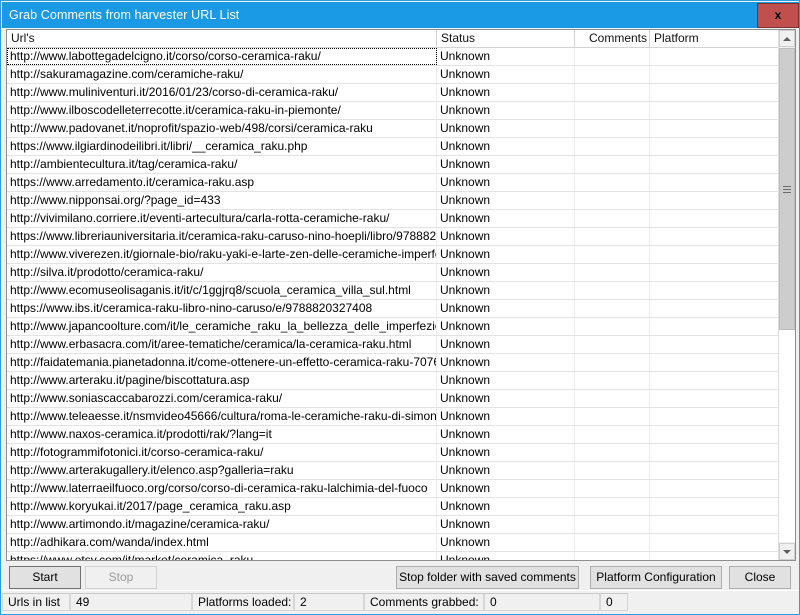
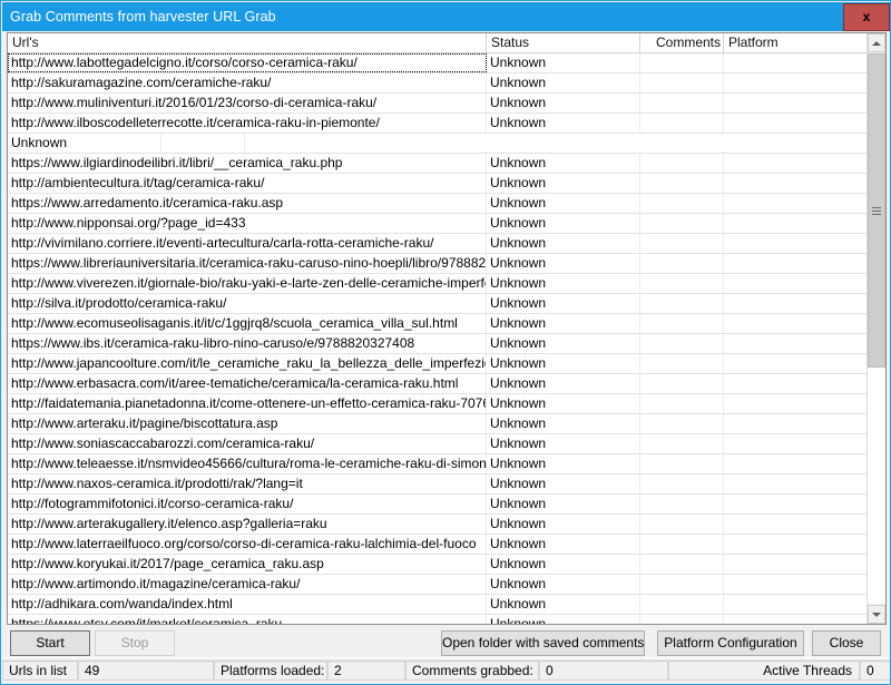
- Grab Comments from harvester URL List
+ Grab Comments from harvester URL Grab
  x
  Url's
  Status
  Comments
  Platform
  http://www.labottegadelcigno.it/corso/corso-ceramica-raku/
  Unknown
  http://sakuramagazine.com/ceramiche-raku/
  Unknown
  http://www.muliniventuri.it/2016/01/23/corso-di-ceramica-raku/
  Unknown
  http://www.ilboscodelleterrecotte.it/ceramica-raku-in-piemonte/
  Unknown
- http://www.padovanet.it/noprofit/spazio-web/498/corsi/ceramica-raku
  Unknown
  https://www.ilgiardinodeilibri.it/libri/__ceramica_raku.php
  Unknown
  http://ambientecultura.it/tag/ceramica-raku/
  Unknown
  https://www.arredamento.it/ceramica-raku.asp
  Unknown
  http://www.nipponsai.org/?page_id=433
  Unknown
  http://vivimilano.corriere.it/eventi-artecultura/carla-rotta-ceramiche-raku/
  Unknown
  https://www.libreriauniversitaria.it/ceramica-raku-caruso-nino-hoepli/libro/978882
  Unknown
  http://www.viverezen.it/giornale-bio/raku-yaki-e-larte-zen-delle-ceramiche-imperf
  Unknown
  http://silva.it/prodotto/ceramica-raku/
  Unknown
  http://www.ecomuseolisaganis.it/it/c/1ggjrq8/scuola_ceramica_villa_sul.html
  Unknown
  https://www.ibs.it/ceramica-raku-libro-nino-caruso/e/9788820327408
  Unknown
  http://www.japancoolture.com/it/le_ceramiche_raku_la_bellezza_delle_imperfezi
  Unknown
  http://www.erbasacra.com/it/aree-tematiche/ceramica/la-ceramica-raku.html
  Unknown
  http://faidatemania.pianetadonna.it/come-ottenere-un-effetto-ceramica-raku-7076
  Unknown
  http://www.arteraku.it/pagine/biscottatura.asp
  Unknown
  http://www.soniascaccabarozzi.com/ceramica-raku/
  Unknown
  http://www.teleaesse.it/nsmvideo45666/cultura/roma-le-ceramiche-raku-di-simon
  Unknown
  http://www.naxos-ceramica.it/prodotti/rak/?lang=it
  Unknown
  http://fotogrammifotonici.it/corso-ceramica-raku/
  Unknown
  http://www.arterakugallery.it/elenco.asp?galleria=raku
  Unknown
  http://www.laterraeilfuoco.org/corso/corso-di-ceramica-raku-lalchimia-del-fuoco
  Unknown
  http://www.koryukai.it/2017/page_ceramica_raku.asp
  Unknown
  http://www.artimondo.it/magazine/ceramica-raku/
  Unknown
  http://adhikara.com/wanda/index.html
  Unknown
  Start
  Stop
- Stop folder with saved comments
+ Open folder with saved comments
  Platform Configuration
  Close
  Urls in list
  49
  Platforms loaded:
  2
  Comments grabbed:
  0
+ Active Threads
  0
